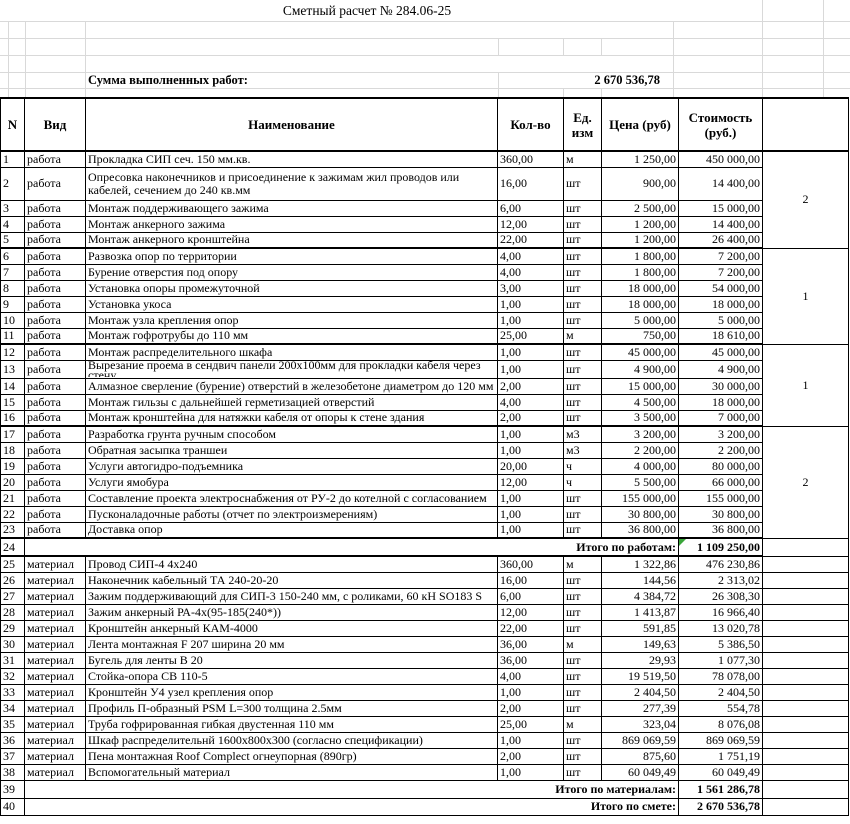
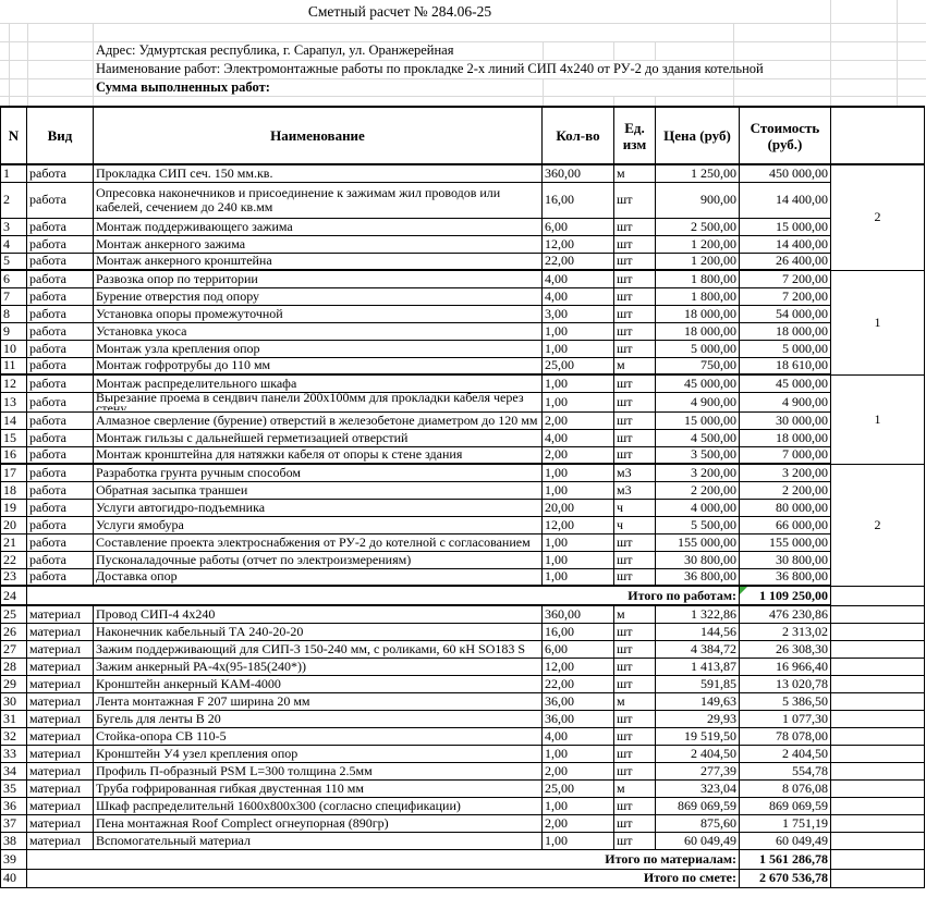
  Сметный расчет № 284.06-25
+ Адрес: Удмуртская республика, г. Сарапул, ул. Оранжерейная
+ Наименование работ: Электромонтажные работы по прокладке 2-х линий СИП 4х240 от РУ-2 до здания котельной
  Сумма выполненных работ:
- 2 670 536,78
  N	Вид	Наименование	Кол-во	Ед. изм	Цена (руб)	Стоимость (руб.)
  1	работа	Прокладка СИП сеч. 150 мм.кв.	360,00	м	1 250,00	450 000,00	2
  2	работа	Опресовка наконечников и присоединение к зажимам жил проводов или кабелей, сечением до 240 кв.мм	16,00	шт	900,00	14 400,00
  3	работа	Монтаж поддерживающего зажима	6,00	шт	2 500,00	15 000,00
  4	работа	Монтаж анкерного зажима	12,00	шт	1 200,00	14 400,00
  5	работа	Монтаж анкерного кронштейна	22,00	шт	1 200,00	26 400,00
  6	работа	Развозка опор по территории	4,00	шт	1 800,00	7 200,00	1
  7	работа	Бурение отверстия под опору	4,00	шт	1 800,00	7 200,00
  8	работа	Установка опоры промежуточной	3,00	шт	18 000,00	54 000,00
  9	работа	Установка укоса	1,00	шт	18 000,00	18 000,00
  10	работа	Монтаж узла крепления опор	1,00	шт	5 000,00	5 000,00
  11	работа	Монтаж гофротрубы до 110 мм	25,00	м	750,00	18 610,00
  12	работа	Монтаж распределительного шкафа	1,00	шт	45 000,00	45 000,00	1
  13	работа	Вырезание проема в сендвич панели 200х100мм для прокладки кабеля через стену	1,00	шт	4 900,00	4 900,00
  14	работа	Алмазное сверление (бурение) отверстий в железобетоне диаметром до 120 мм	2,00	шт	15 000,00	30 000,00
  15	работа	Монтаж гильзы с дальнейшей герметизацией отверстий	4,00	шт	4 500,00	18 000,00
  16	работа	Монтаж кронштейна для натяжки кабеля от опоры к стене здания	2,00	шт	3 500,00	7 000,00
  17	работа	Разработка грунта ручным способом	1,00	м3	3 200,00	3 200,00	2
  18	работа	Обратная засыпка траншеи	1,00	м3	2 200,00	2 200,00
  19	работа	Услуги автогидро-подъемника	20,00	ч	4 000,00	80 000,00
  20	работа	Услуги ямобура	12,00	ч	5 500,00	66 000,00
  21	работа	Составление проекта электроснабжения от РУ-2 до котелной с согласованием	1,00	шт	155 000,00	155 000,00
  22	работа	Пусконаладочные работы (отчет по электроизмерениям)	1,00	шт	30 800,00	30 800,00
  23	работа	Доставка опор	1,00	шт	36 800,00	36 800,00
  24	Итого по работам:	1 109 250,00
  25	материал	Провод СИП-4 4х240	360,00	м	1 322,86	476 230,86
  26	материал	Наконечник кабельный ТА 240-20-20	16,00	шт	144,56	2 313,02
  27	материал	Зажим поддерживающий для СИП-3 150-240 мм, с роликами, 60 кН SO183 S	6,00	шт	4 384,72	26 308,30
  28	материал	Зажим анкерный РА-4х(95-185(240*))	12,00	шт	1 413,87	16 966,40
  29	материал	Кронштейн анкерный КАМ-4000	22,00	шт	591,85	13 020,78
  30	материал	Лента монтажная F 207 ширина 20 мм	36,00	м	149,63	5 386,50
  31	материал	Бугель для ленты В 20	36,00	шт	29,93	1 077,30
  32	материал	Стойка-опора СВ 110-5	4,00	шт	19 519,50	78 078,00
  33	материал	Кронштейн У4 узел крепления опор	1,00	шт	2 404,50	2 404,50
  34	материал	Профиль П-образный PSM L=300 толщина 2.5мм	2,00	шт	277,39	554,78
  35	материал	Труба гофрированная гибкая двустенная 110 мм	25,00	м	323,04	8 076,08
  36	материал	Шкаф распределительнй 1600х800х300 (согласно спецификации)	1,00	шт	869 069,59	869 069,59
  37	материал	Пена монтажная Roof Complect огнеупорная (890гр)	2,00	шт	875,60	1 751,19
  38	материал	Вспомогательный материал	1,00	шт	60 049,49	60 049,49
  39	Итого по материалам:	1 561 286,78
  40	Итого по смете:	2 670 536,78
